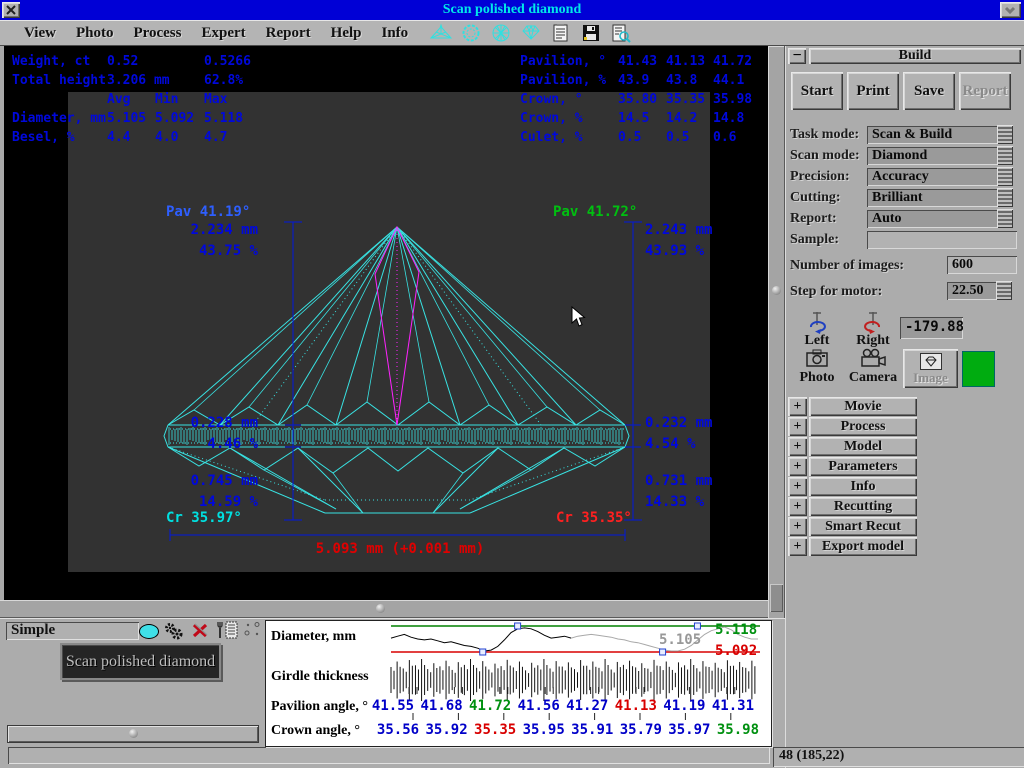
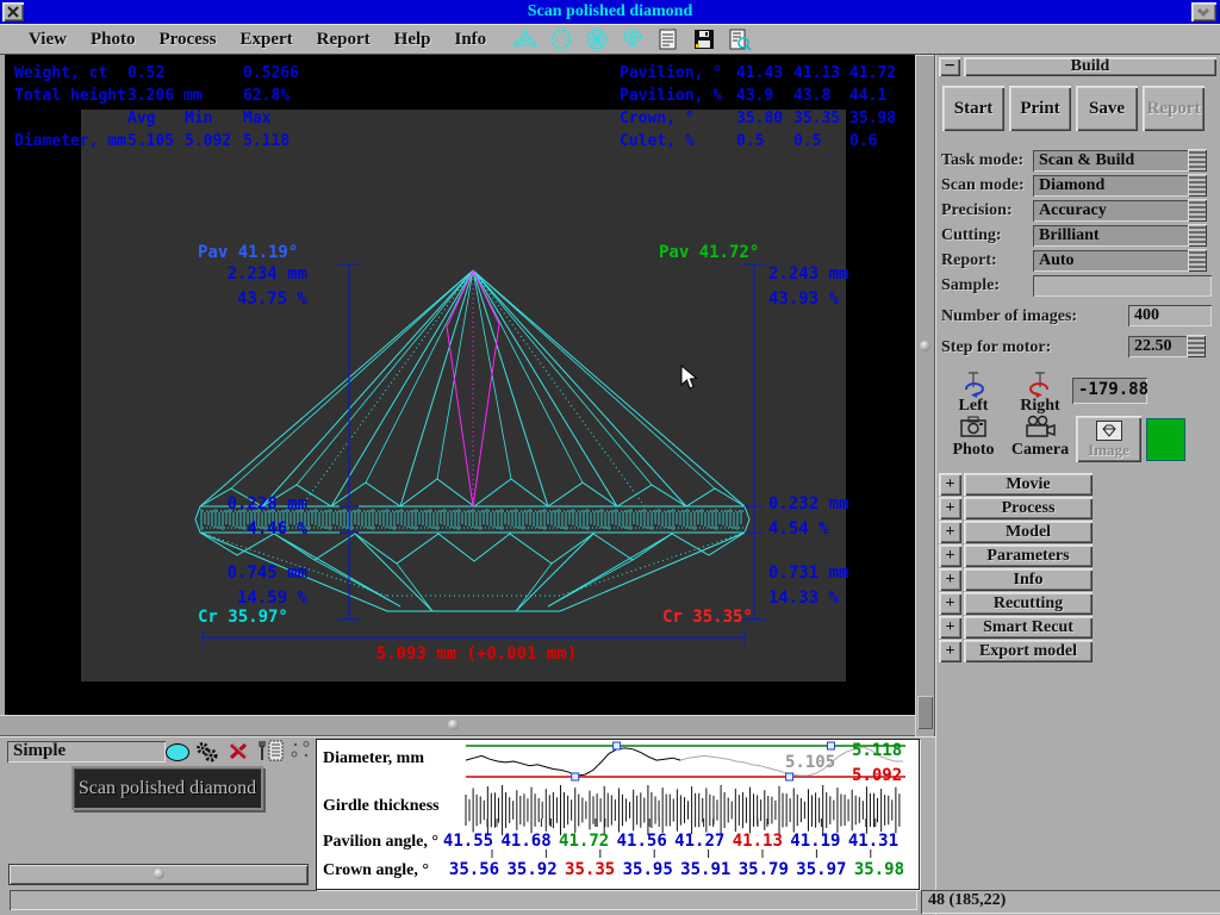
  Scan polished diamond
  View
  Photo
  Process
  Expert
  Report
  Help
  Info
  Weight, ct
  0.52
  0.5266
  Total height
  3.206
  62.8%
  Avg
  Min
  Max
  Diameter, mm
  5.105
  5.092
  5.118
- Besel, %
- 4.4
- 4.0
- 4.7
  Pavilion, °
  41.43
  41.13
  41.72
  Pavilion, %
  43.9
  43.8
  44.1
  Crown, °
  35.80
  35.35
  35.98
- Crown, %
- 14.5
- 14.2
- 14.8
  Culet, %
  0.5
  0.5
  0.6
  Pav 41.19°
  Pav 41.72°
  2.234 mm
  43.75 %
  0.228 mm
  4.46 %
  0.745 mm
  14.59 %
  2.243 mm
  43.93 %
  0.232 mm
  4.54 %
  0.731 mm
  14.33 %
  Cr 35.97°
  Cr 35.35°
  5.093 mm (+0.001 mm)
  −
  Build
  Start
  Print
  Save
  Report
  Task mode:
  Scan & Build
  Scan mode:
  Diamond
  Precision:
  Accuracy
  Cutting:
  Brilliant
  Report:
  Auto
  Sample:
  Number of images:
- 600
+ 400
  Step for motor:
  22.50
  Left
  Right
  -179.88
  Photo
  Camera
  Image
  +
  Movie
  +
  Process
  +
  Model
  +
  Parameters
  +
  Info
  +
  Recutting
  +
  Smart Recut
  +
  Export model
  Simple
  Scan polished diamond
  Diameter, mm
  Girdle thickness
  Pavilion angle, °
  Crown angle, °
  5.105
  5.118
  5.092
  41.55
  41.68
  41.72
  41.56
  41.27
  41.13
  41.19
  41.31
  35.56
  35.92
  35.35
  35.95
  35.91
  35.79
  35.97
  35.98
  48 (185,22)
